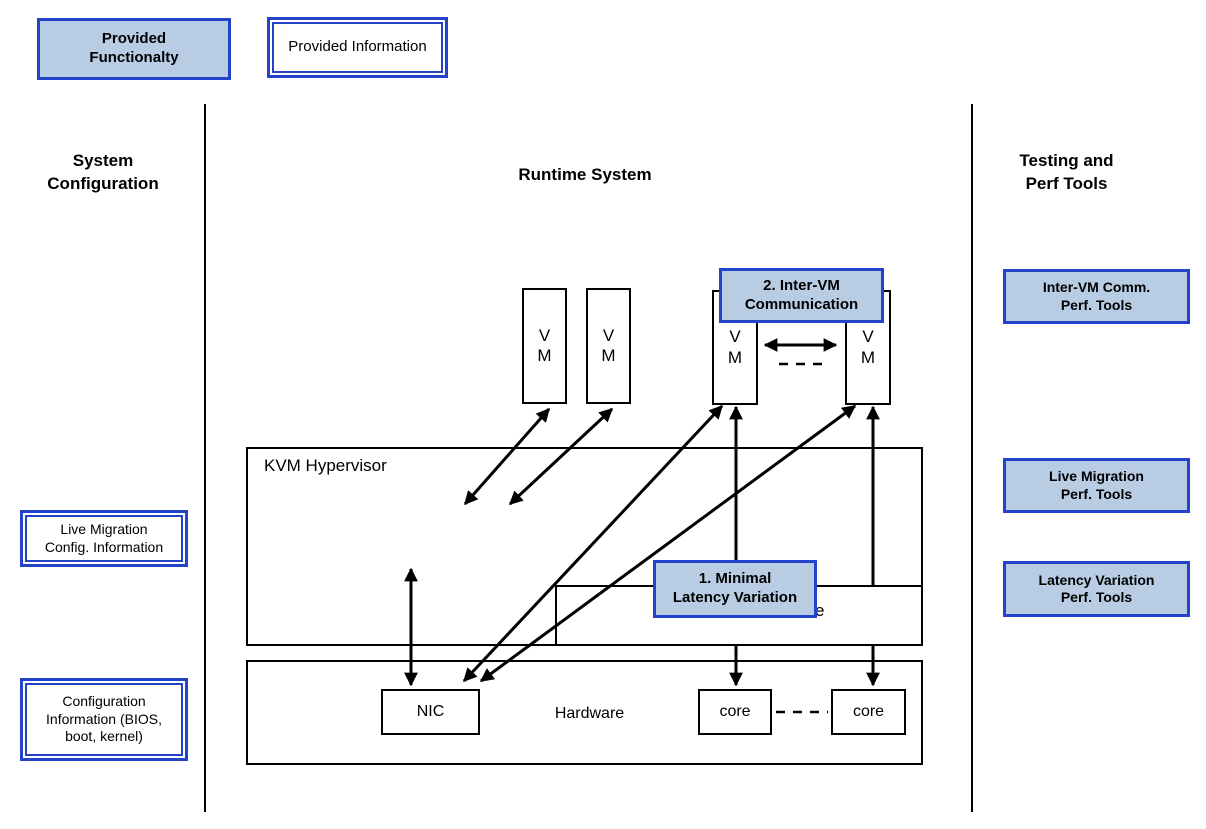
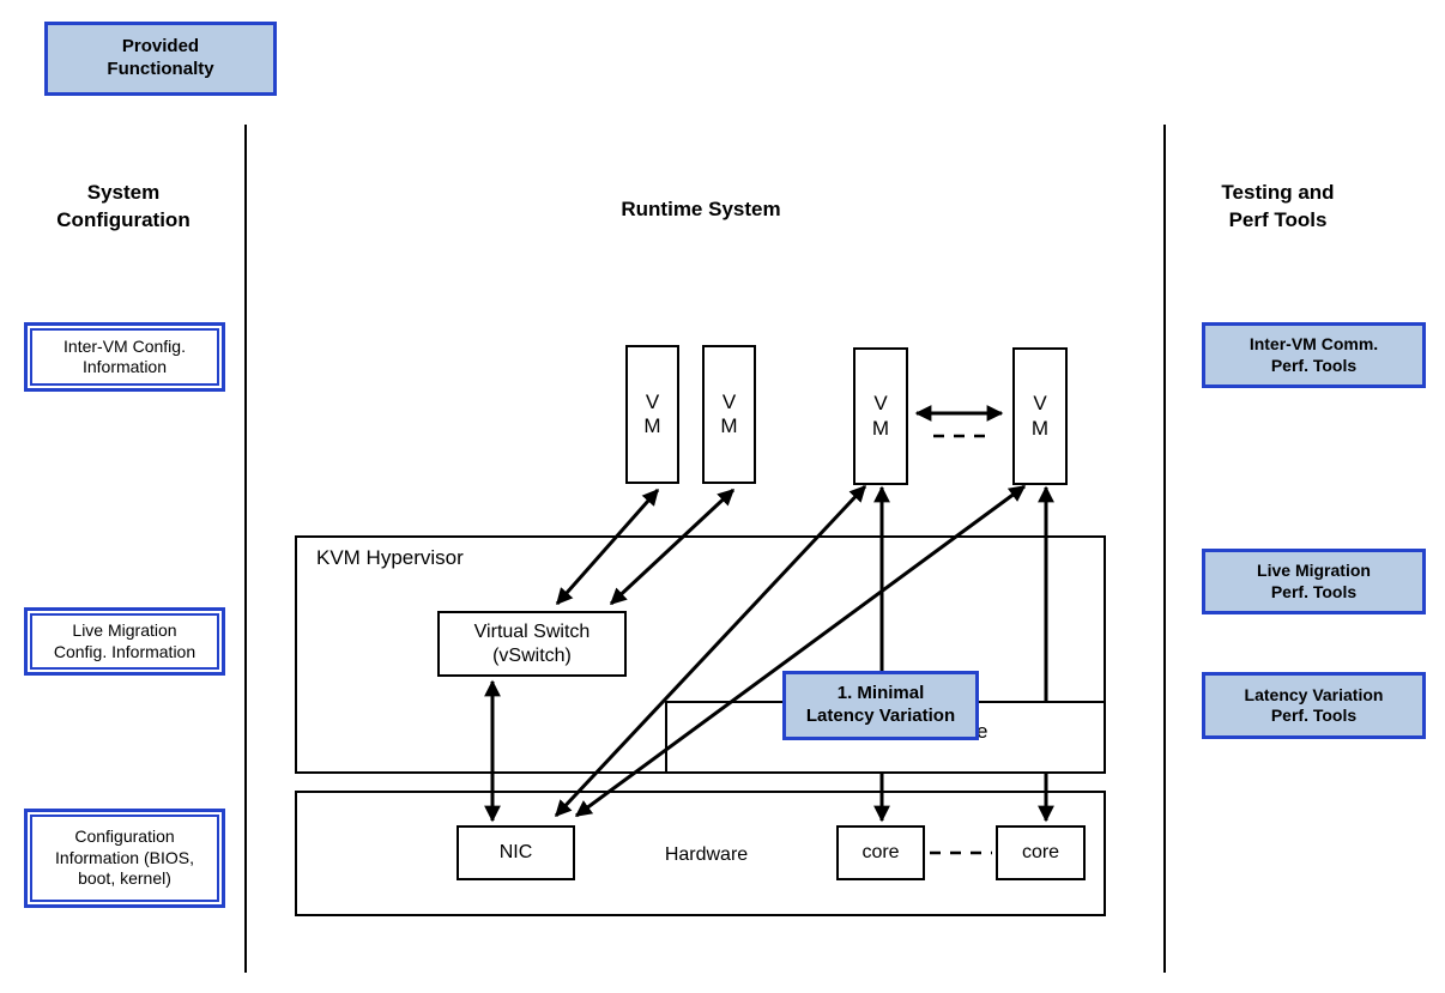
  Provided
  Functionalty
- Provided Information
  System
  Configuration
  Runtime System
  Testing and
  Perf Tools
+ Inter-VM Config.
+ Information
  Live Migration
  Config. Information
  Configuration
  Information (BIOS,
  boot, kernel)
  Inter-VM Comm.
  Perf. Tools
  Live Migration
  Perf. Tools
  Latency Variation
  Perf. Tools
  KVM Hypervisor
  Hardware
  NIC
  core
  core
+ Virtual Switch
+ (vSwitch)
  V
  M
  V
  M
  V
  M
  V
  M
  e
- 2. Inter-VM
- Communication
  1. Minimal
  Latency Variation
